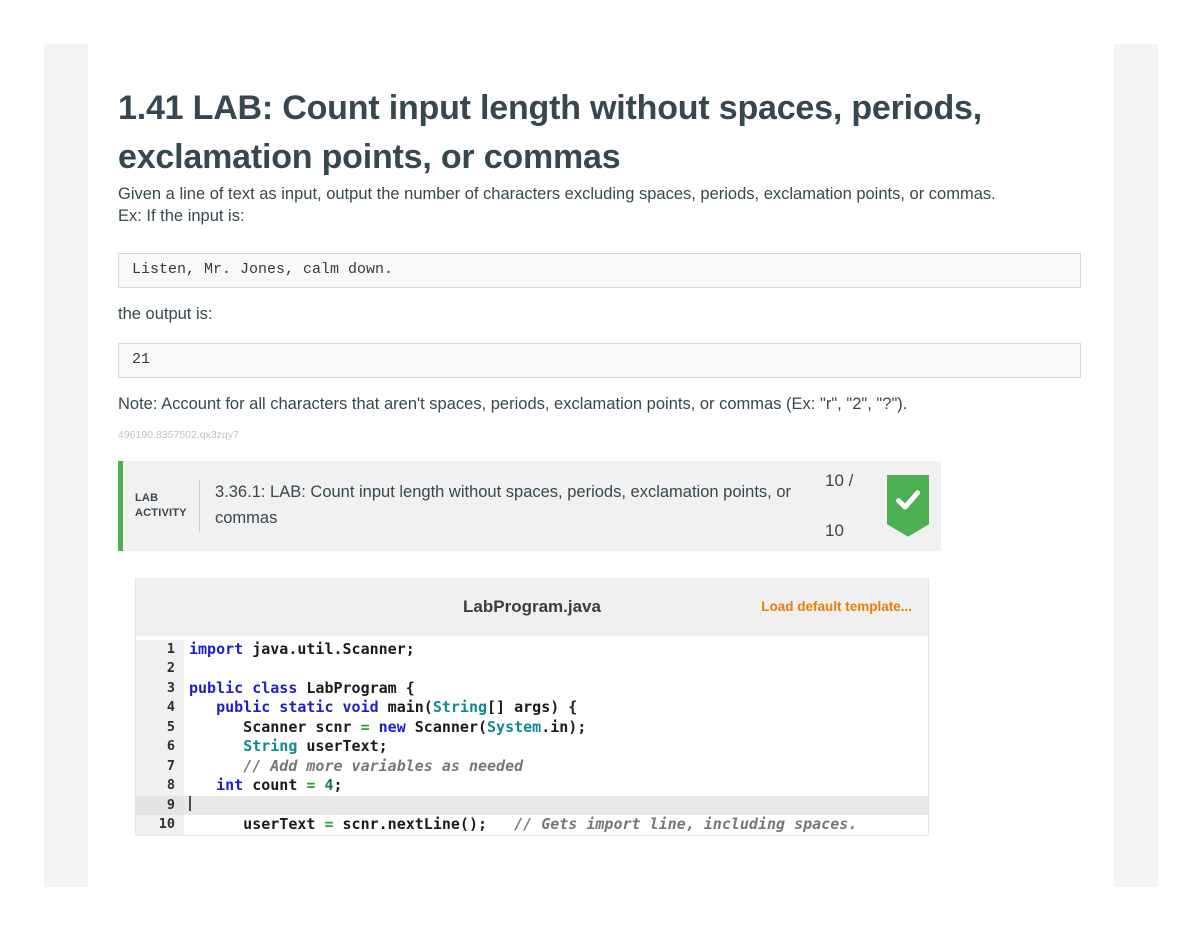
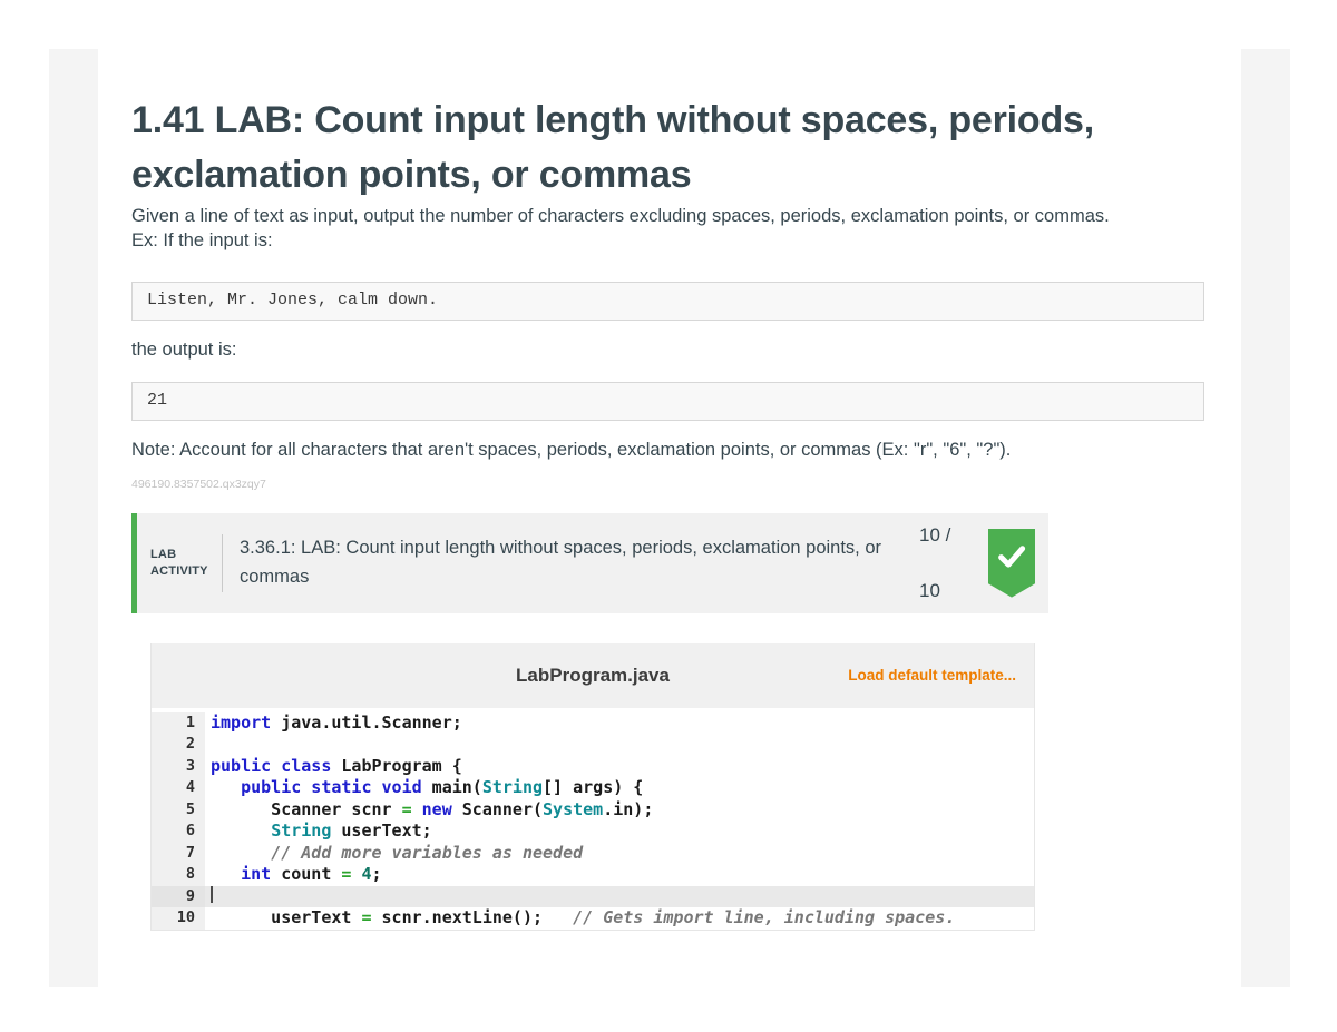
  1.41 LAB: Count input length without spaces, periods, exclamation points, or commas
  Given a line of text as input, output the number of characters excluding spaces, periods, exclamation points, or commas.
  Ex: If the input is:
  Listen, Mr. Jones, calm down.
  the output is:
  21
- Note: Account for all characters that aren't spaces, periods, exclamation points, or commas (Ex: "r", "2", "?").
+ Note: Account for all characters that aren't spaces, periods, exclamation points, or commas (Ex: "r", "6", "?").
  496190.8357502.qx3zqy7
  LAB
  ACTIVITY
  3.36.1: LAB: Count input length without spaces, periods, exclamation points, or commas
  10 /
  10
  LabProgram.java
  Load default template...
  1
  import java.util.Scanner;
  2
  3
  public class LabProgram {
  4
  public static void main(String[] args) {
  5
  Scanner scnr = new Scanner(System.in);
  6
  String userText;
  7
  // Add more variables as needed
  8
  int count = 4;
  9
  10
  userText = scnr.nextLine(); // Gets import line, including spaces.
